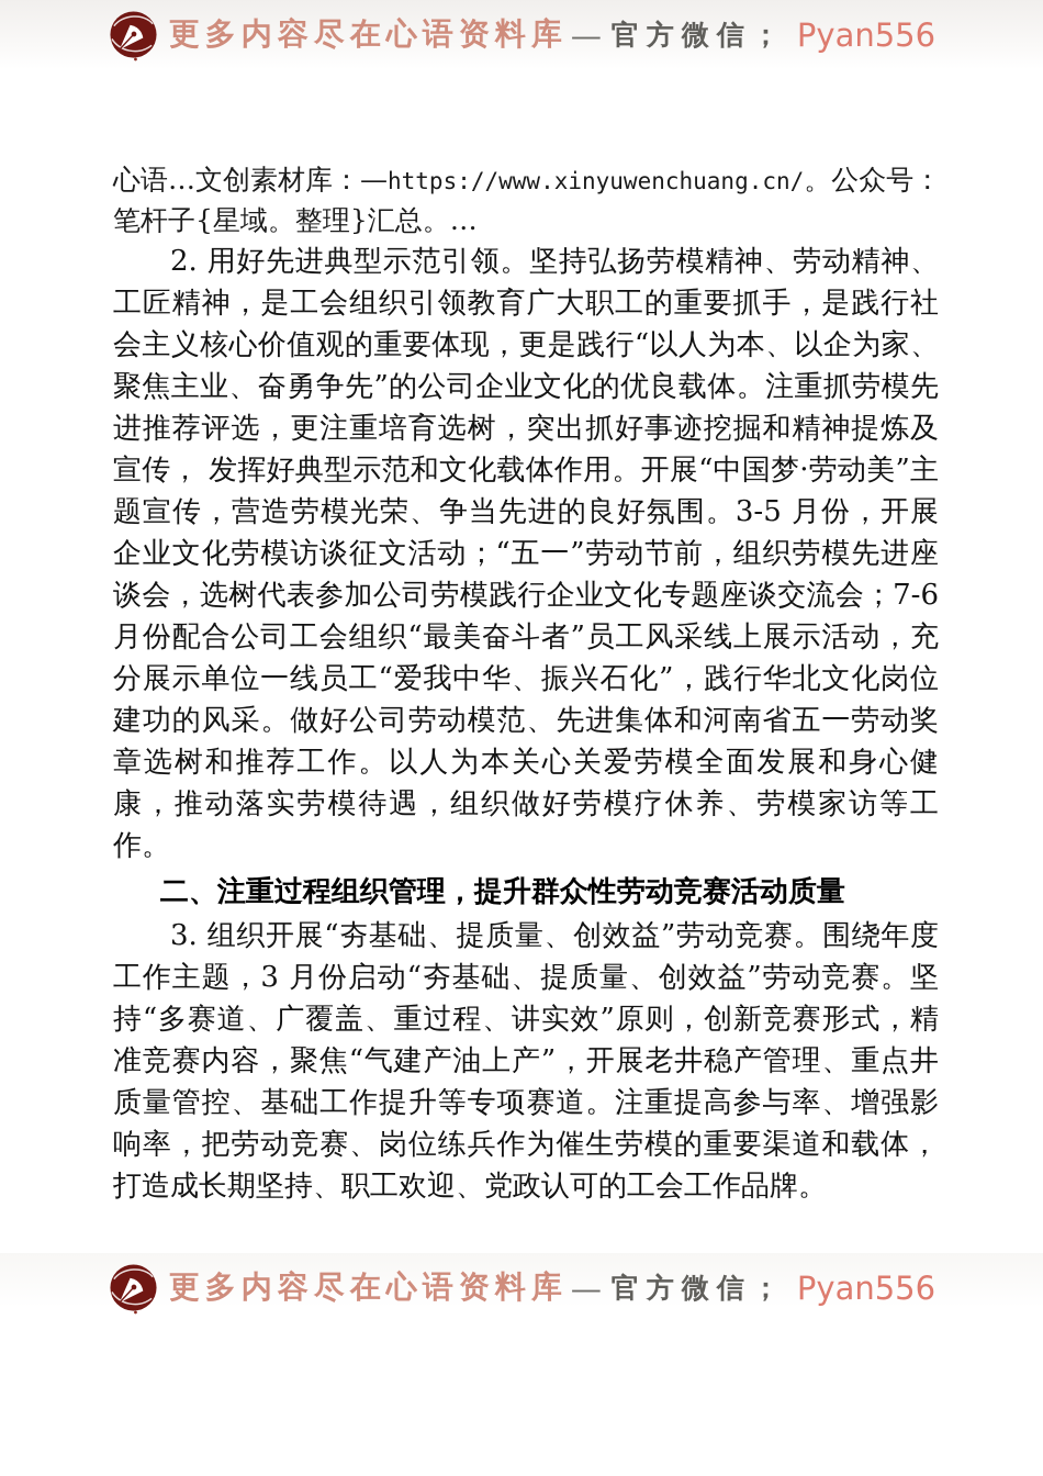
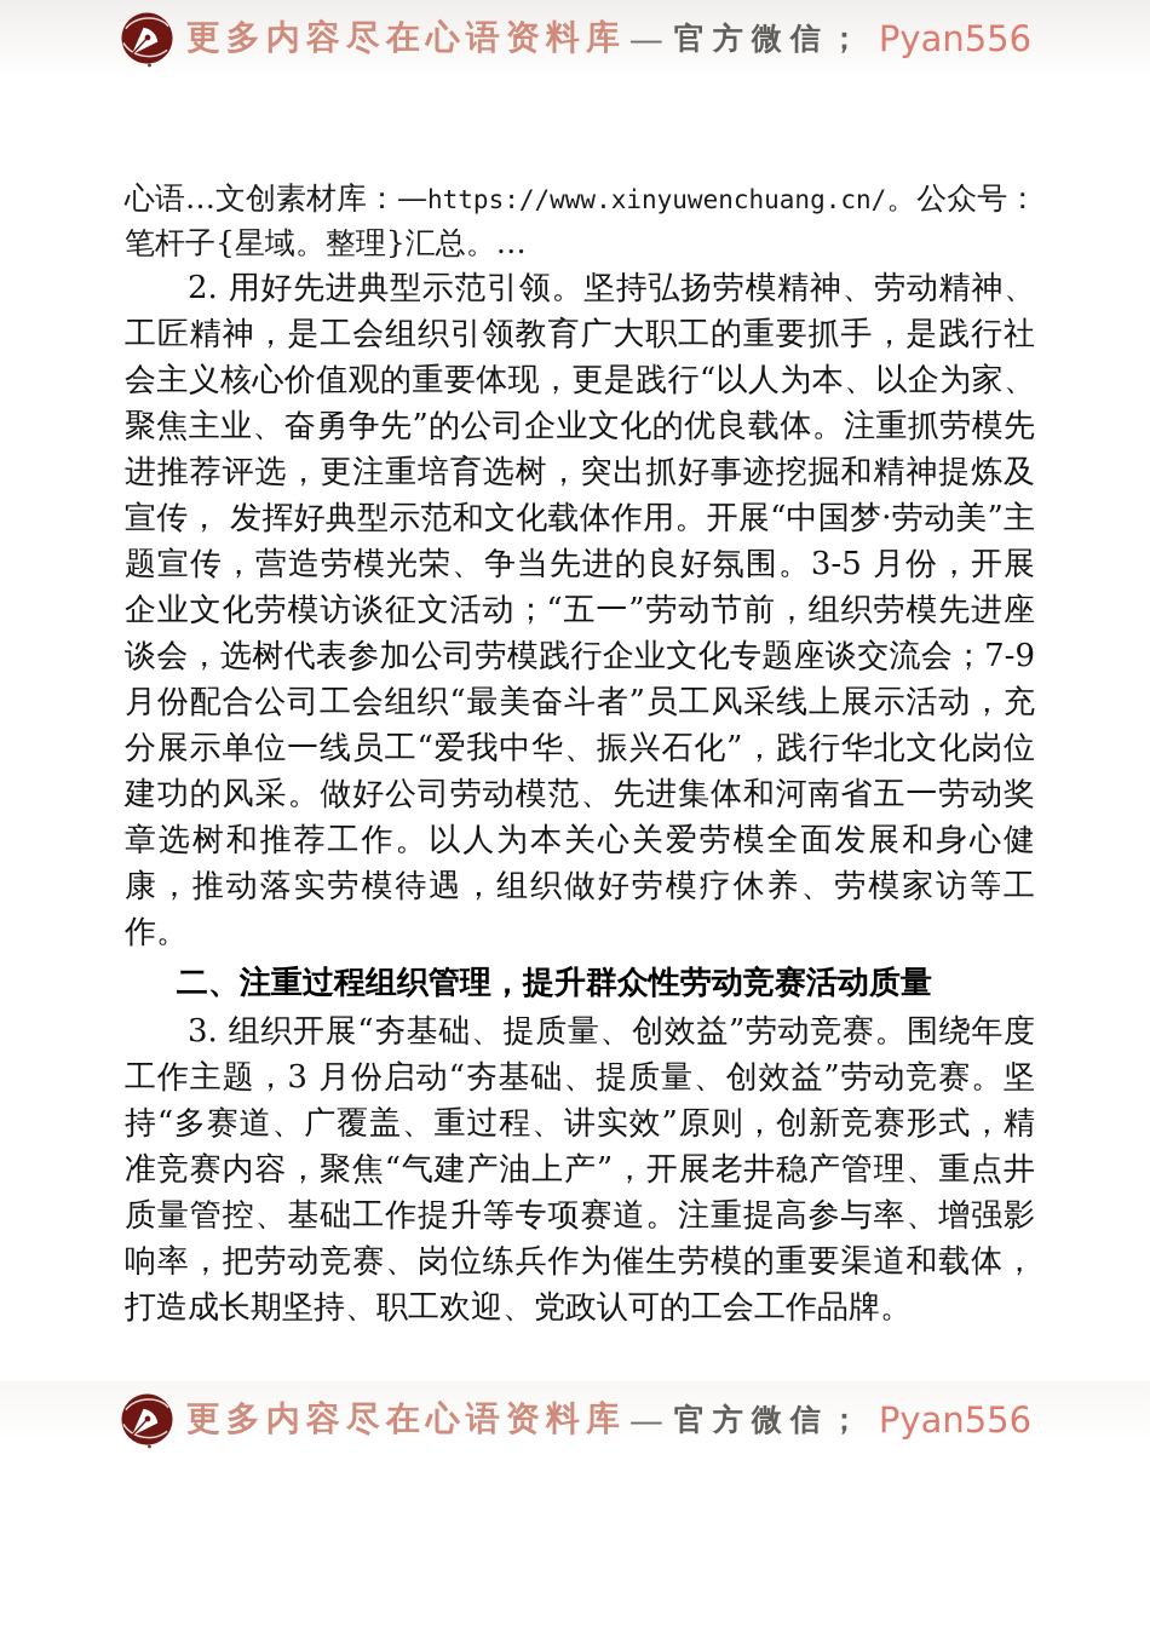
  更多内容尽在心语资料库
  —
  官方微信；
  Pyan556
  心语…文创素材库：—https://www.xinyuwenchuang.cn/。公众号：
  笔杆子{星域。整理}汇总。…
- 2. 用好先进典型示范引领。坚持弘扬劳模精神、劳动精神、工匠精神，是工会组织引领教育广大职工的重要抓手，是践行社会主义核心价值观的重要体现，更是践行“以人为本、以企为家、聚焦主业、奋勇争先”的公司企业文化的优良载体。注重抓劳模先进推荐评选，更注重培育选树，突出抓好事迹挖掘和精神提炼及宣传， 发挥好典型示范和文化载体作用。开展“中国梦·劳动美”主题宣传，营造劳模光荣、争当先进的良好氛围。3-5 月份，开展企业文化劳模访谈征文活动；“五一”劳动节前，组织劳模先进座谈会，选树代表参加公司劳模践行企业文化专题座谈交流会；7-6 月份配合公司工会组织“最美奋斗者”员工风采线上展示活动，充分展示单位一线员工“爱我中华、振兴石化”，践行华北文化岗位建功的风采。做好公司劳动模范、先进集体和河南省五一劳动奖章选树和推荐工作。以人为本关心关爱劳模全面发展和身心健康，推动落实劳模待遇，组织做好劳模疗休养、劳模家访等工作。
+ 2. 用好先进典型示范引领。坚持弘扬劳模精神、劳动精神、工匠精神，是工会组织引领教育广大职工的重要抓手，是践行社会主义核心价值观的重要体现，更是践行“以人为本、以企为家、聚焦主业、奋勇争先”的公司企业文化的优良载体。注重抓劳模先进推荐评选，更注重培育选树，突出抓好事迹挖掘和精神提炼及宣传， 发挥好典型示范和文化载体作用。开展“中国梦·劳动美”主题宣传，营造劳模光荣、争当先进的良好氛围。3-5 月份，开展企业文化劳模访谈征文活动；“五一”劳动节前，组织劳模先进座谈会，选树代表参加公司劳模践行企业文化专题座谈交流会；7-9 月份配合公司工会组织“最美奋斗者”员工风采线上展示活动，充分展示单位一线员工“爱我中华、振兴石化”，践行华北文化岗位建功的风采。做好公司劳动模范、先进集体和河南省五一劳动奖章选树和推荐工作。以人为本关心关爱劳模全面发展和身心健康，推动落实劳模待遇，组织做好劳模疗休养、劳模家访等工作。
  二、注重过程组织管理，提升群众性劳动竞赛活动质量
  3. 组织开展“夯基础、提质量、创效益”劳动竞赛。围绕年度工作主题，3 月份启动“夯基础、提质量、创效益”劳动竞赛。坚持“多赛道、广覆盖、重过程、讲实效”原则，创新竞赛形式，精准竞赛内容，聚焦“气建产油上产”，开展老井稳产管理、重点井质量管控、基础工作提升等专项赛道。注重提高参与率、增强影响率，把劳动竞赛、岗位练兵作为催生劳模的重要渠道和载体，打造成长期坚持、职工欢迎、党政认可的工会工作品牌。
  更多内容尽在心语资料库
  —
  官方微信；
  Pyan556
